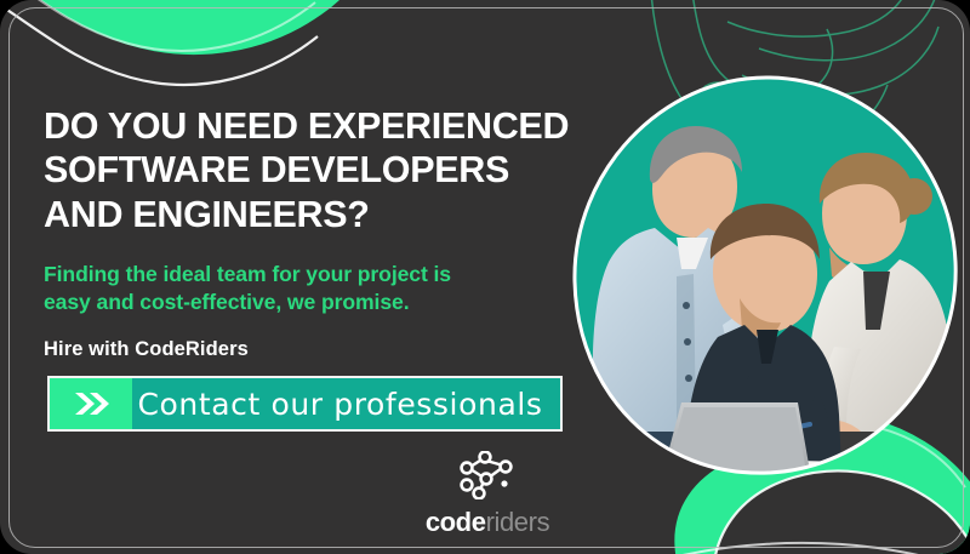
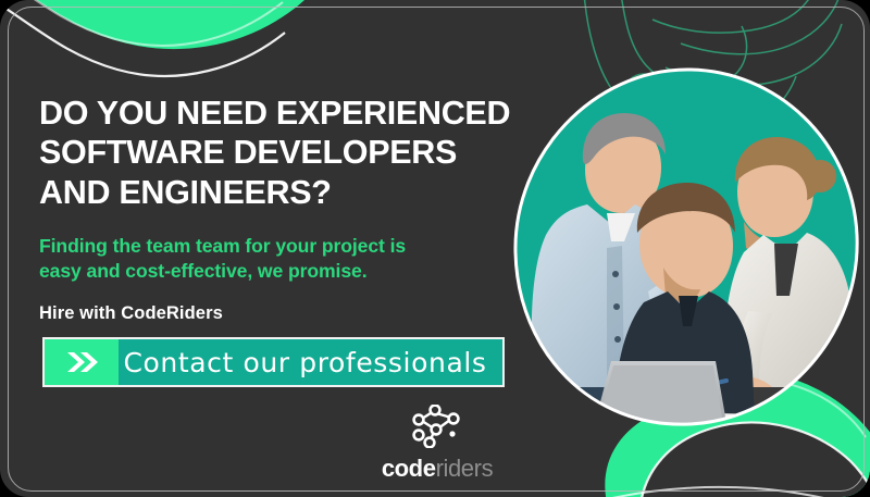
  DO YOU NEED EXPERIENCED
  SOFTWARE DEVELOPERS
  AND ENGINEERS?
- Finding the ideal team for your project is
+ Finding the team team for your project is
  easy and cost-effective, we promise.
  Hire with CodeRiders
  Contact our professionals
  coderiders
